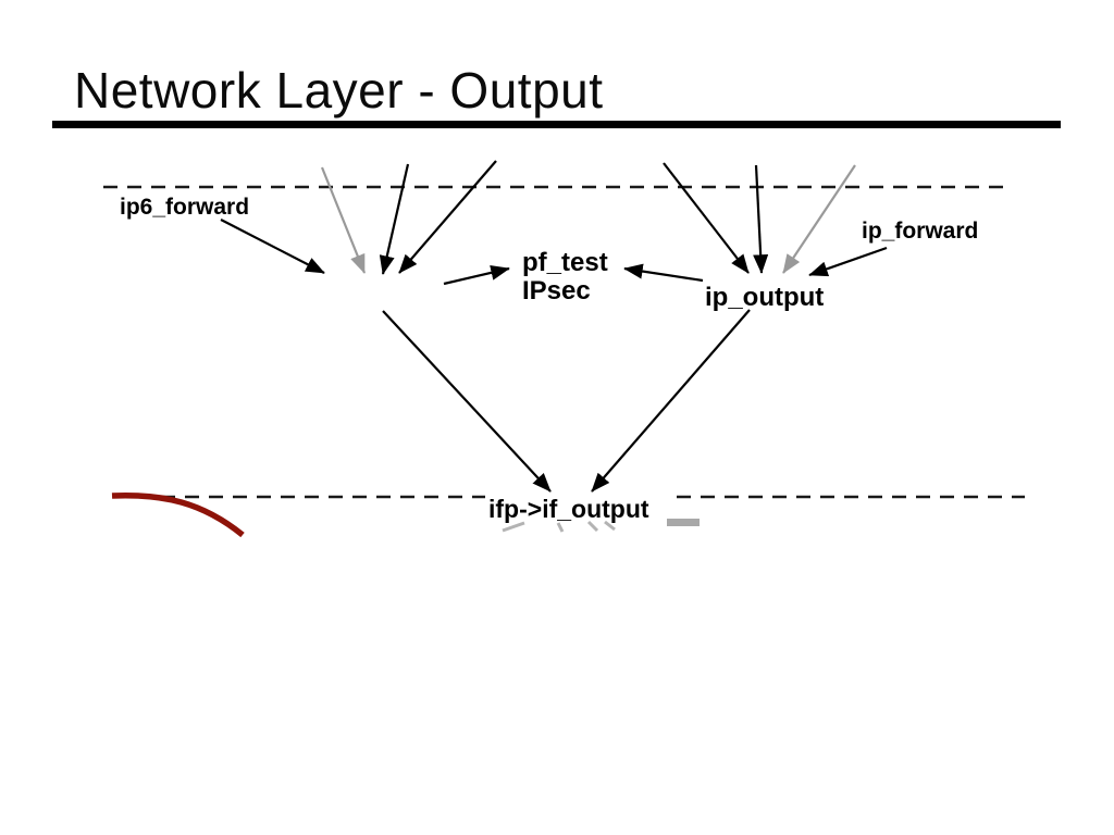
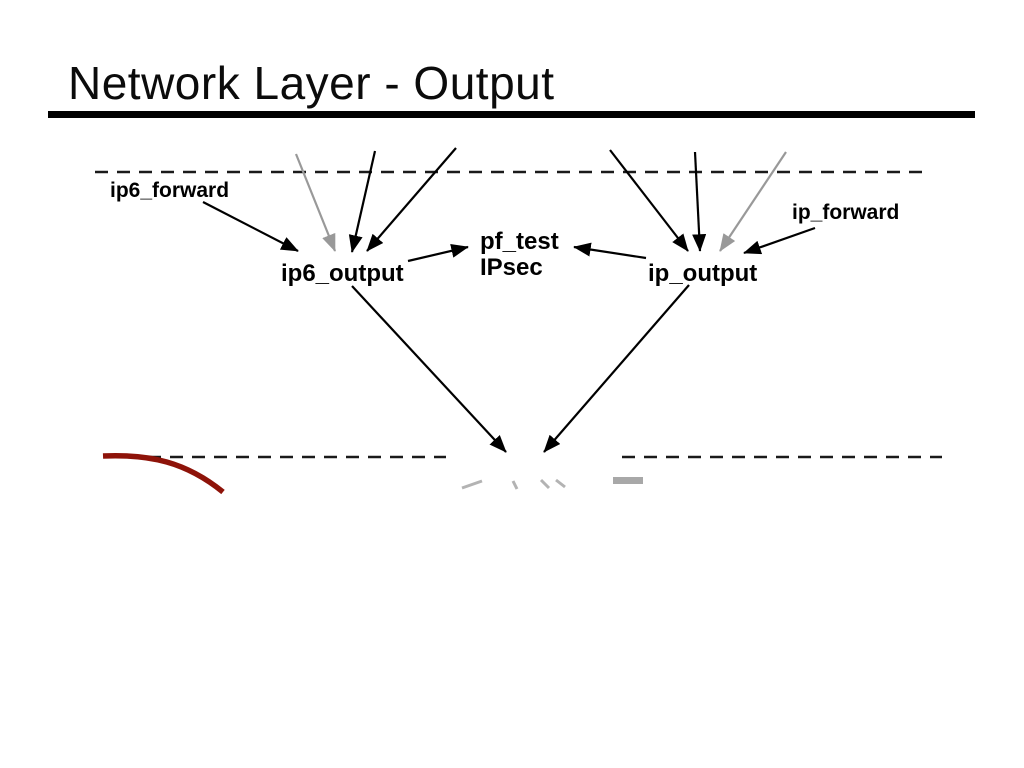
  Network Layer - Output
  ip6_forward
+ ip6_output
  pf_test
  IPsec
  ip_output
  ip_forward
- ifp->if_output
